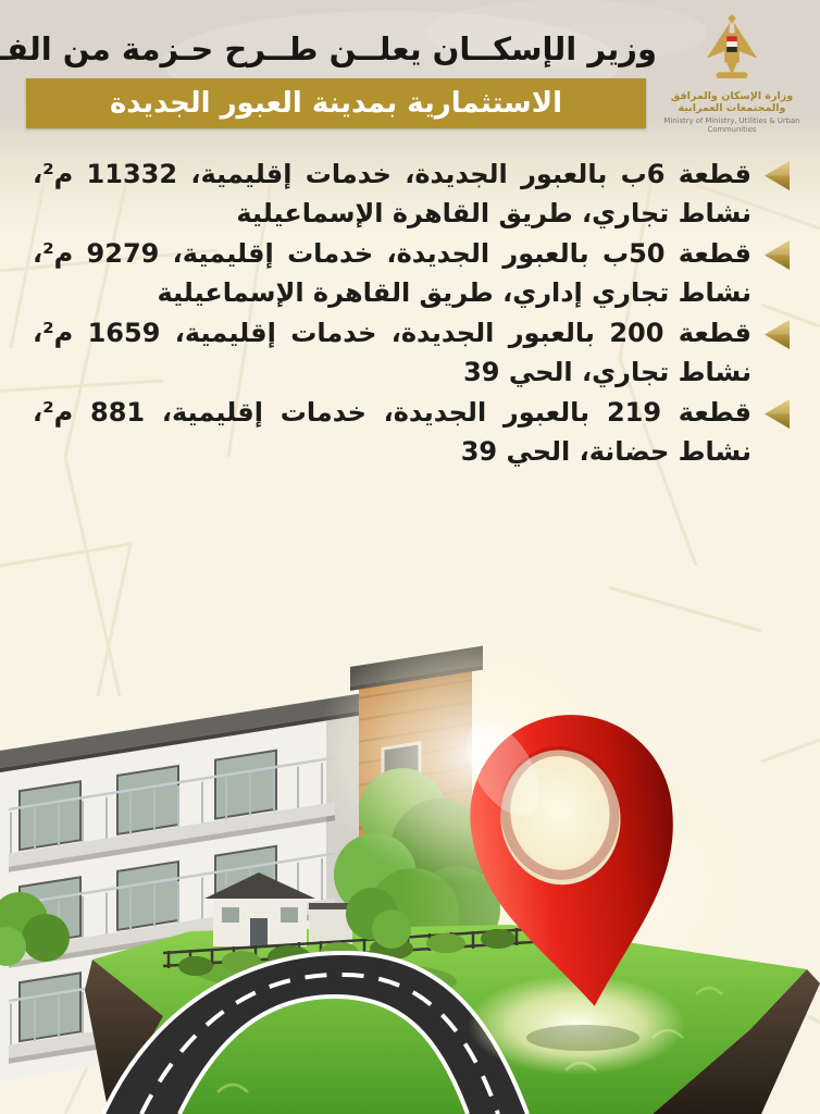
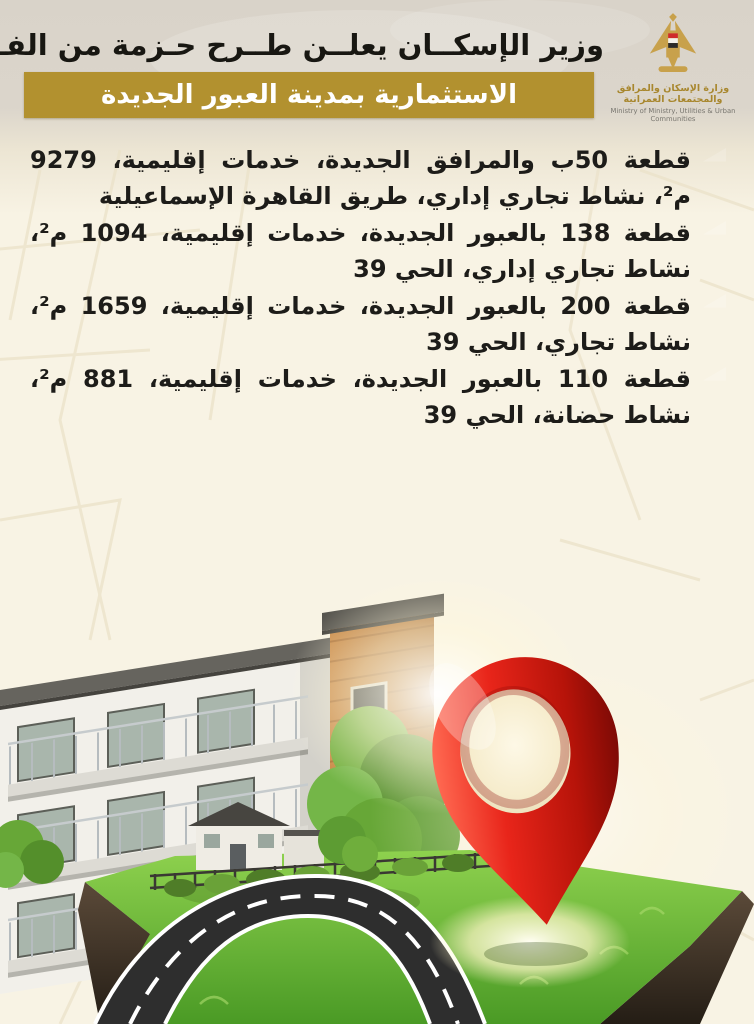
  وزير الإسكــان يعلــن طــرح حـزمة من الفـ
  الاستثمارية بمدينة العبور الجديدة
  وزارة الإسكان والمرافق والمجتمعات العمرانية
  Ministry of Ministry, Utilities & Urban Communities
- قطعة 6ب بالعبور الجديدة، خدمات إقليمية، 11332 م²، نشاط تجاري، طريق القاهرة الإسماعيلية
- قطعة 50ب بالعبور الجديدة، خدمات إقليمية، 9279 م²، نشاط تجاري إداري، طريق القاهرة الإسماعيلية
+ قطعة 50ب والمرافق الجديدة، خدمات إقليمية، 9279 م²، نشاط تجاري إداري، طريق القاهرة الإسماعيلية
+ قطعة 138 بالعبور الجديدة، خدمات إقليمية، 1094 م²، نشاط تجاري إداري، الحي 39
  قطعة 200 بالعبور الجديدة، خدمات إقليمية، 1659 م²، نشاط تجاري، الحي 39
- قطعة 219 بالعبور الجديدة، خدمات إقليمية، 881 م²، نشاط حضانة، الحي 39
+ قطعة 110 بالعبور الجديدة، خدمات إقليمية، 881 م²، نشاط حضانة، الحي 39
